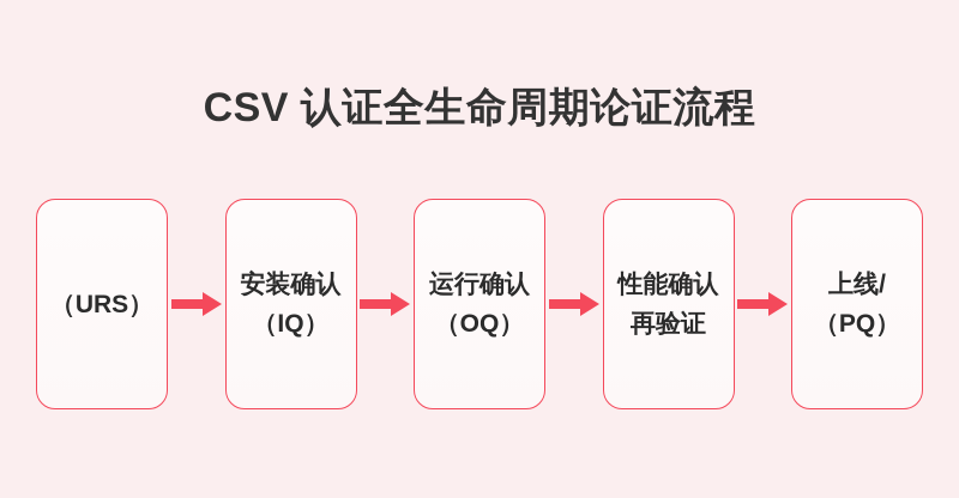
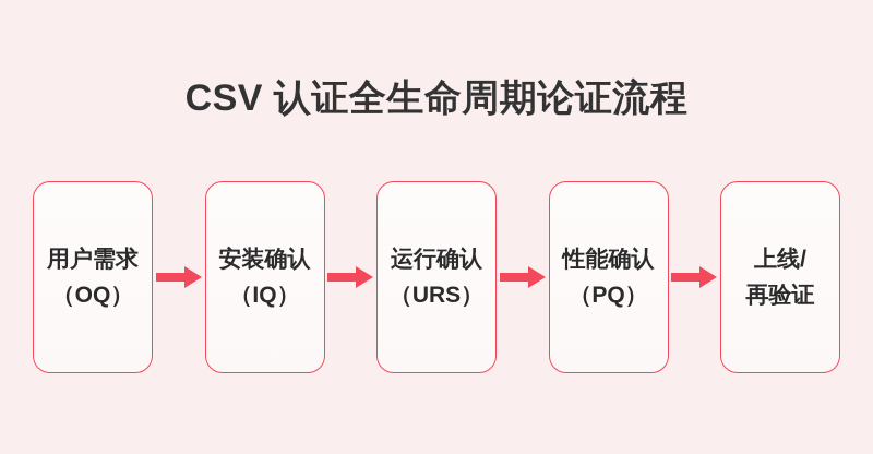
  CSV 认证全生命周期论证流程
+ 用户需求
- （URS）
+ （OQ）
  安装确认
  （IQ）
  运行确认
- （OQ）
+ （URS）
  性能确认
- 再验证
+ （PQ）
  上线/
- （PQ）
+ 再验证
